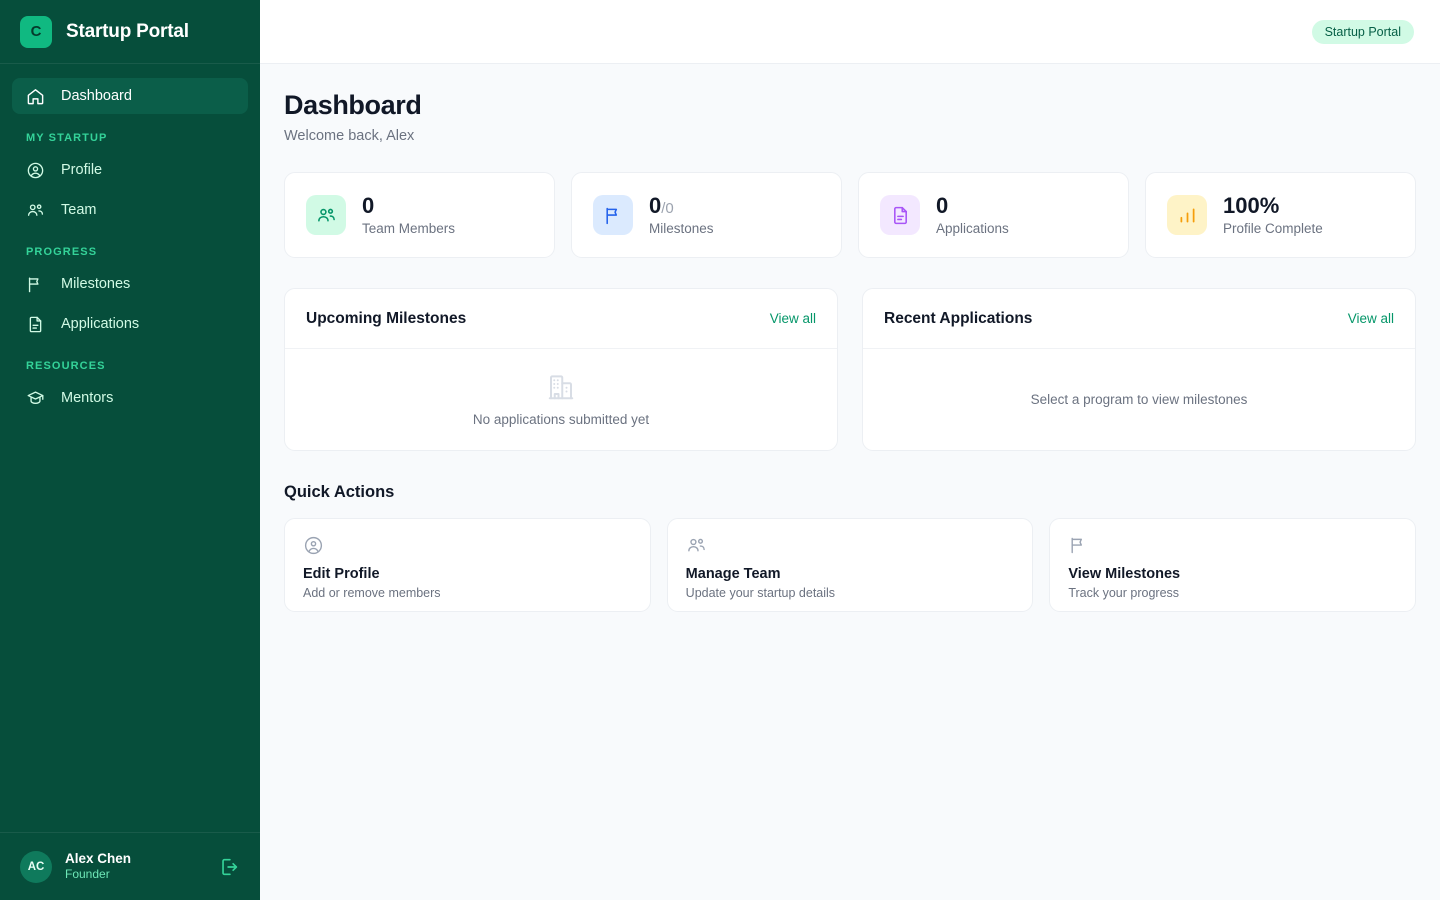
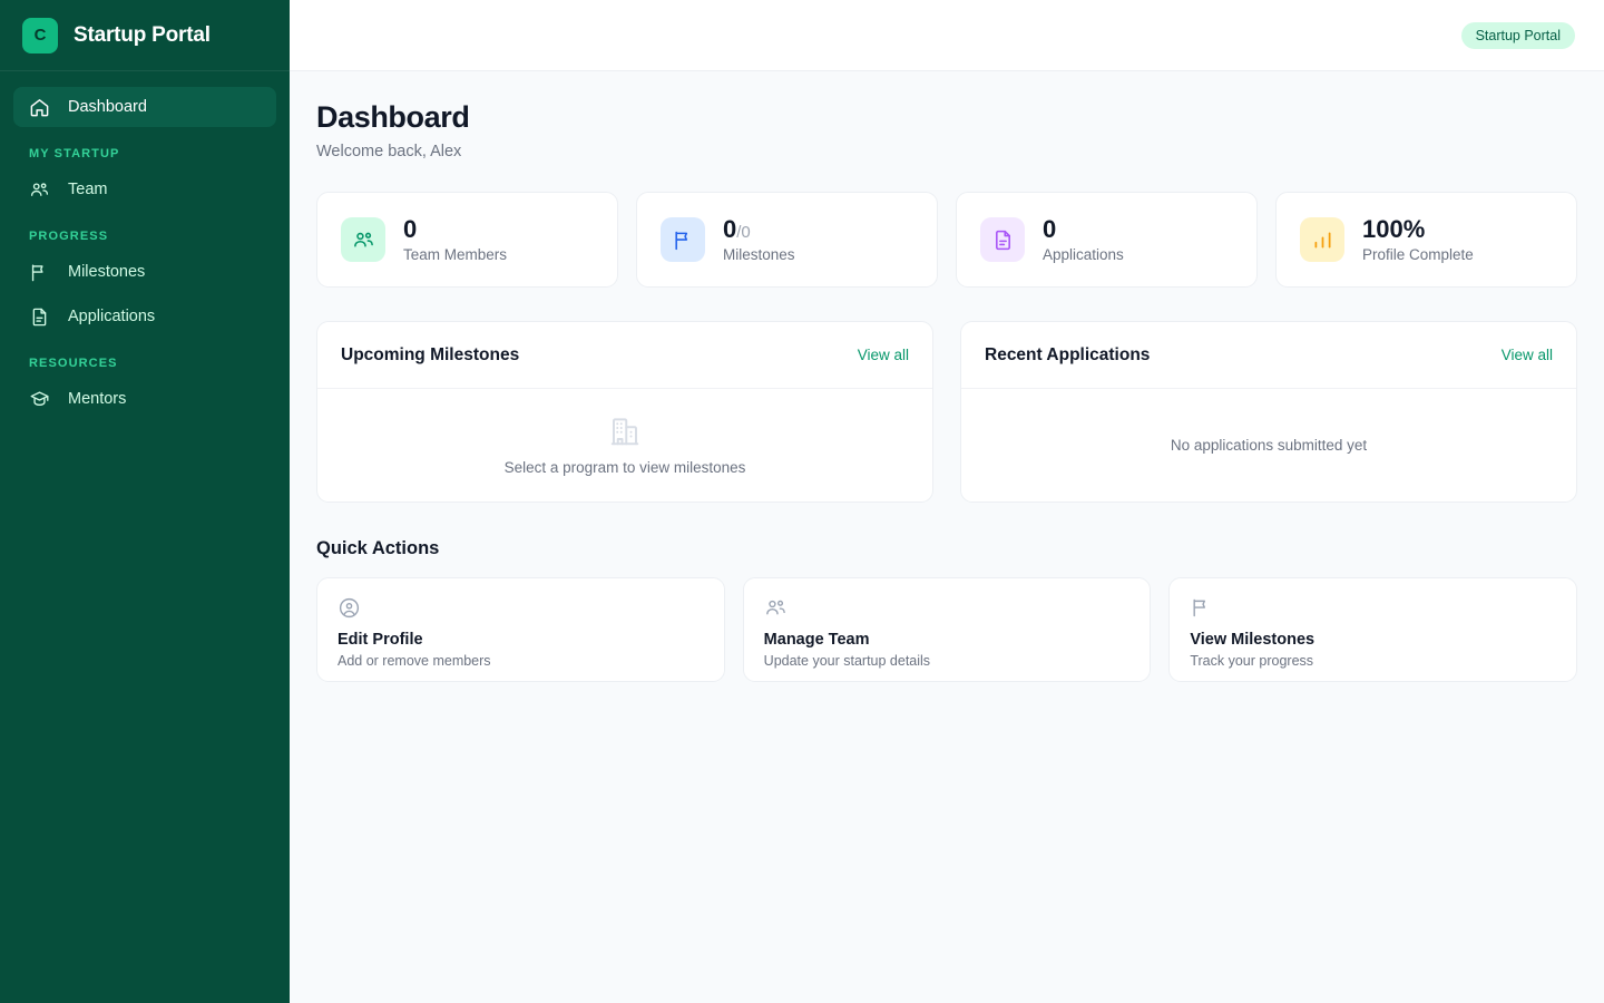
  C
  Startup Portal
  Dashboard
  MY STARTUP
- Profile
  Team
  PROGRESS
  Milestones
  Applications
  RESOURCES
  Mentors
- AC
- Alex Chen
- Founder
  Startup Portal
  Dashboard
  Welcome back, Alex
  0
  Team Members
  0/0
  Milestones
  0
  Applications
  100%
  Profile Complete
  Upcoming Milestones
  View all
- No applications submitted yet
+ Select a program to view milestones
  Recent Applications
  View all
- Select a program to view milestones
+ No applications submitted yet
  Quick Actions
  Edit Profile
  Add or remove members
  Manage Team
  Update your startup details
  View Milestones
  Track your progress
